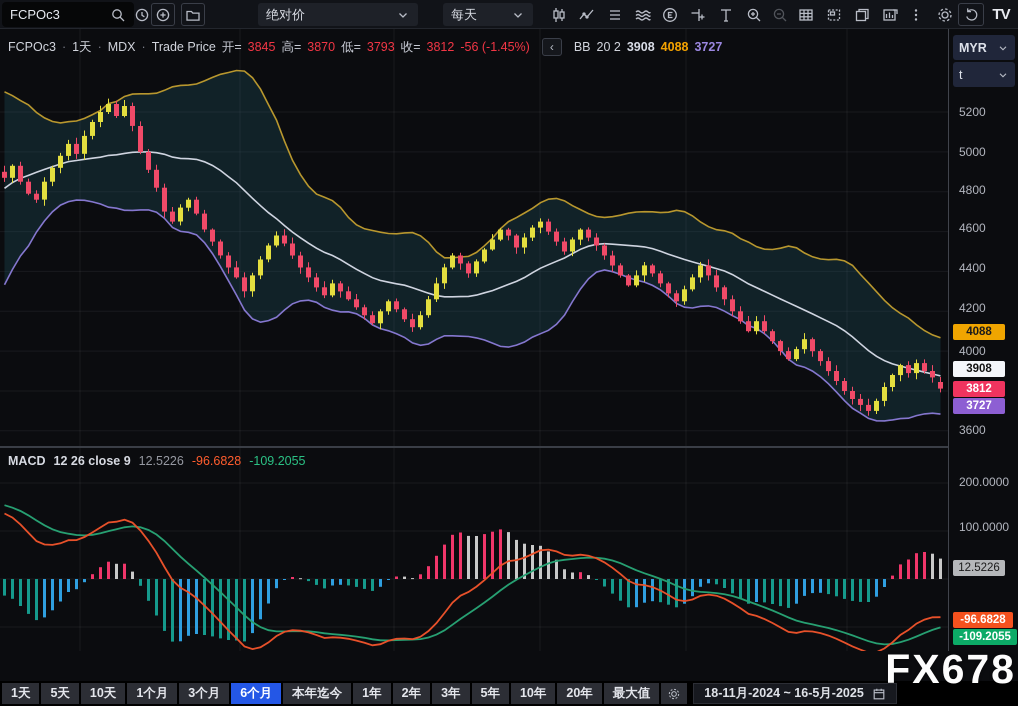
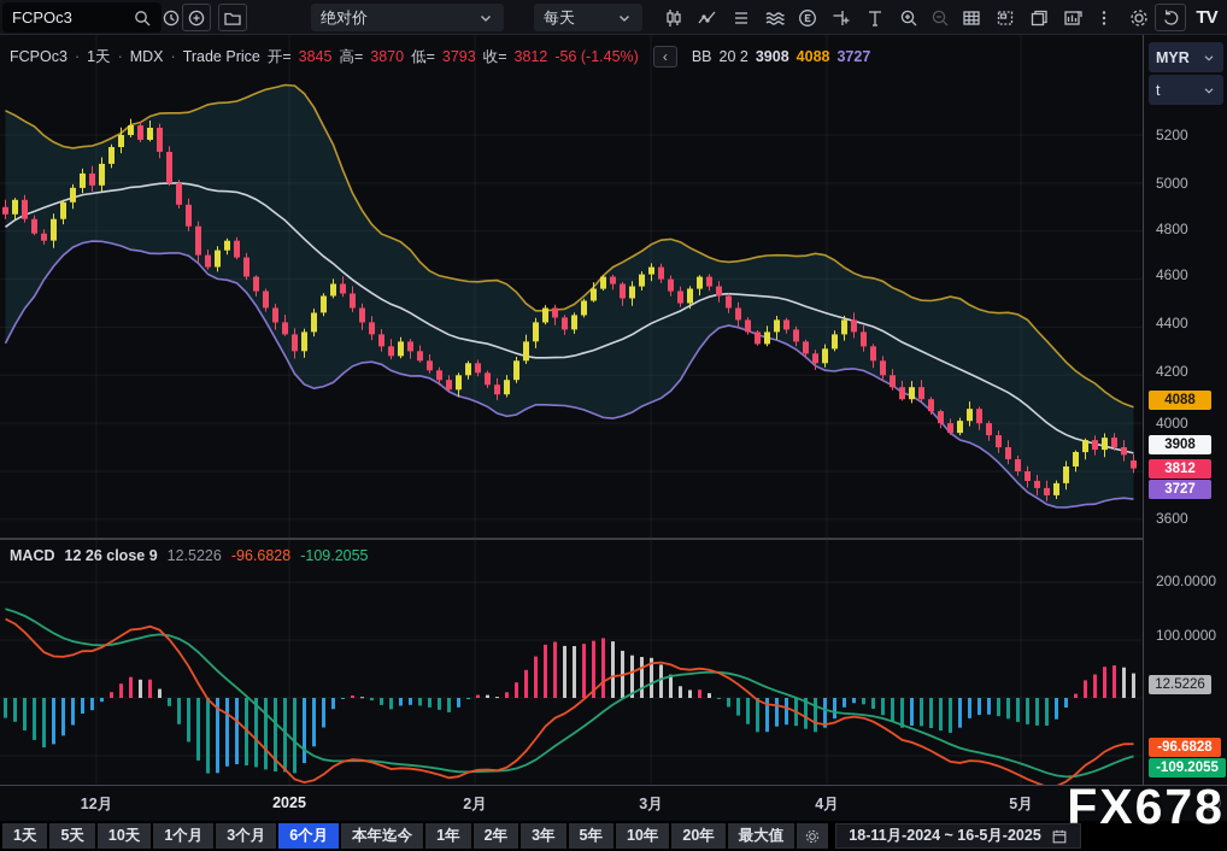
  FCPOc3
  绝对价
  每天
  TV
  FCPOc3
  ·
  1天
  ·
  MDX
  ·
  Trade Price
  开=
  3845
  高=
  3870
  低=
  3793
  收=
  3812
  -56 (-1.45%)
  ‹
  BB
  20 2
  3908
  4088
  3727
  MACD
  12 26 close 9
  12.5226
  -96.6828
  -109.2055
  MYR
  t
  5200
  5000
  4800
  4600
  4400
  4200
  4000
  3600
  4088
  3908
  3812
  3727
  200.0000
  100.0000
  12.5226
  -96.6828
  -109.2055
+ 12月
+ 2025
+ 2月
+ 3月
+ 4月
+ 5月
  1天
  5天
  10天
  1个月
  3个月
  6个月
  本年迄今
  1年
  2年
  3年
  5年
  10年
  20年
  最大值
  18-11月-2024 ~ 16-5月-2025
  FX678
